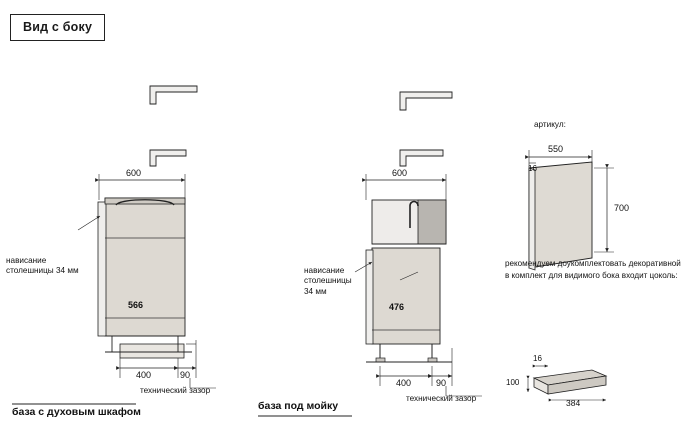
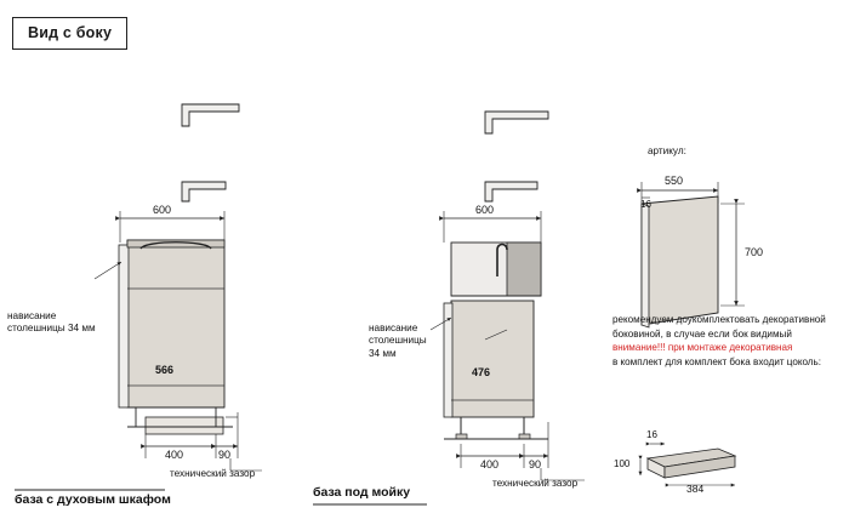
  Вид с боку
  нависание
  столешницы 34 мм
  600
  566
  400
  90
  технический зазор
  база с духовым шкафом
  нависание
  столешницы
  34 мм
  600
  476
  400
  90
  технический зазор
  база под мойку
  артикул:
  550
  16
  700
  рекомендуем доукомплектовать декоративной
+ боковиной, в случае если бок видимый
+ внимание!!! при монтаже декоративная
- в комплект для видимого бока входит цоколь:
+ в комплект для комплект бока входит цоколь:
  16
  100
  384
